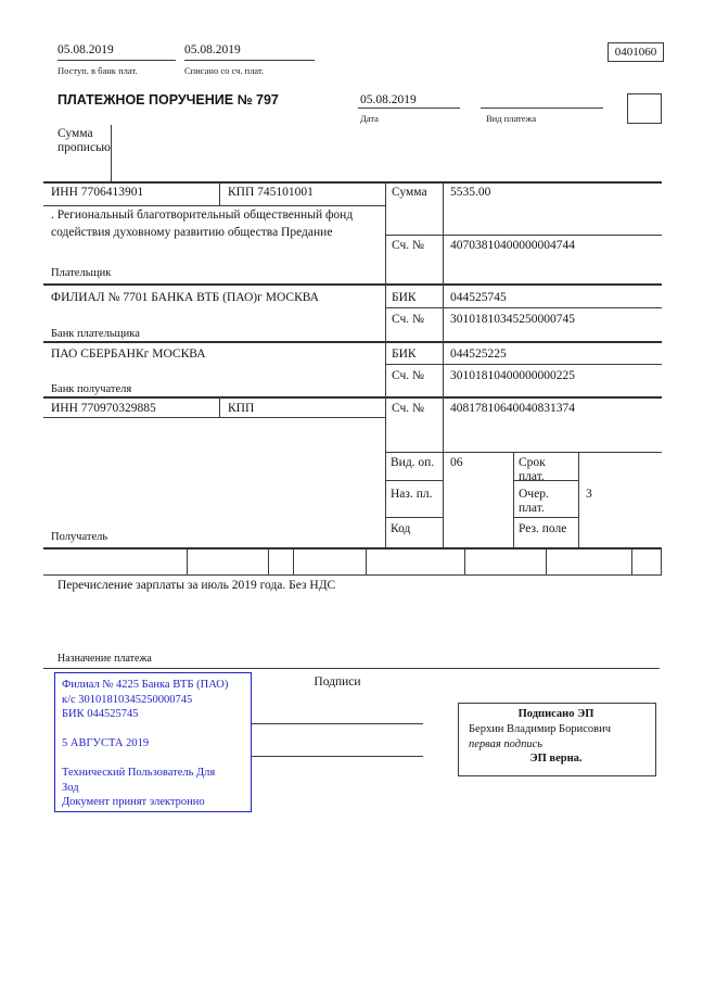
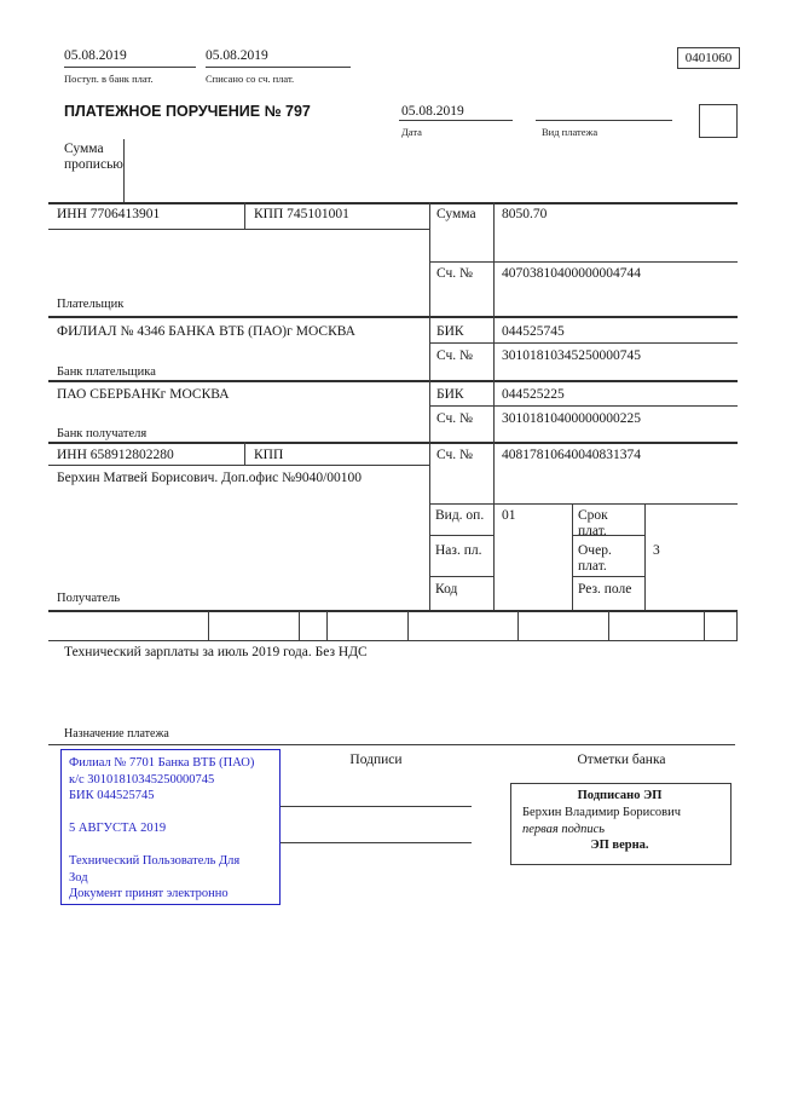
  05.08.2019
  Поступ. в банк плат.
  05.08.2019
  Списано со сч. плат.
  0401060
  ПЛАТЕЖНОЕ ПОРУЧЕНИЕ № 797
  05.08.2019
  Дата
  Вид платежа
  Сумма прописью
  ИНН 7706413901
  КПП 745101001
  Сумма
- 5535.00
+ 8050.70
- . Региональный благотворительный общественный фонд содействия духовному развитию общества Предание
  Сч. №
  40703810400000004744
  Плательщик
- ФИЛИАЛ № 7701 БАНКА ВТБ (ПАО)г МОСКВА
+ ФИЛИАЛ № 4346 БАНКА ВТБ (ПАО)г МОСКВА
  БИК
  044525745
  Сч. №
  30101810345250000745
  Банк плательщика
  ПАО СБЕРБАНКг МОСКВА
  БИК
  044525225
  Сч. №
  30101810400000000225
  Банк получателя
- ИНН 770970329885
+ ИНН 658912802280
  КПП
  Сч. №
  40817810640040831374
+ Берхин Матвей Борисович. Доп.офис №9040/00100
  Вид. оп.
- 06
+ 01
  Срок плат.
  Наз. пл.
  Очер. плат.
  3
  Код
  Рез. поле
  Получатель
- Перечисление зарплаты за июль 2019 года. Без НДС
+ Технический зарплаты за июль 2019 года. Без НДС
  Назначение платежа
- Филиал № 4225 Банка ВТБ (ПАО)
+ Филиал № 7701 Банка ВТБ (ПАО)
  к/с 30101810345250000745
  БИК 044525745
  5 АВГУСТА 2019
  Технический Пользователь Для
  Зод
  Документ принят электронно
  Подписи
+ Отметки банка
  Подписано ЭП
  Берхин Владимир Борисович
  первая подпись
  ЭП верна.
